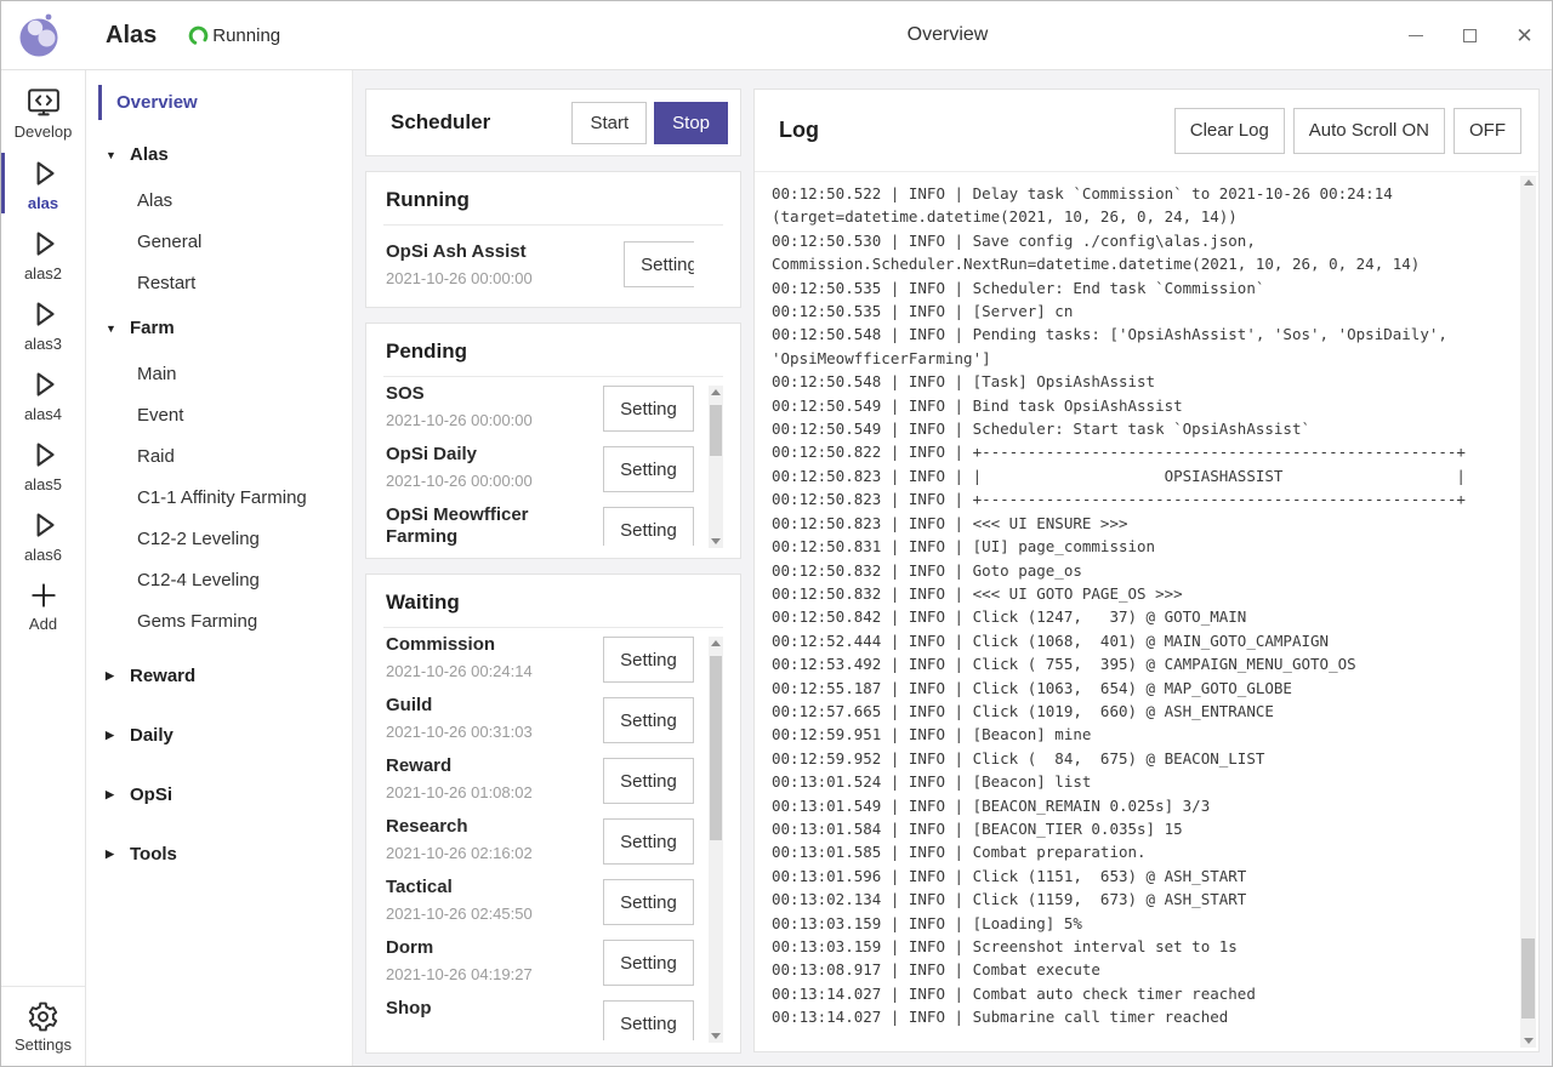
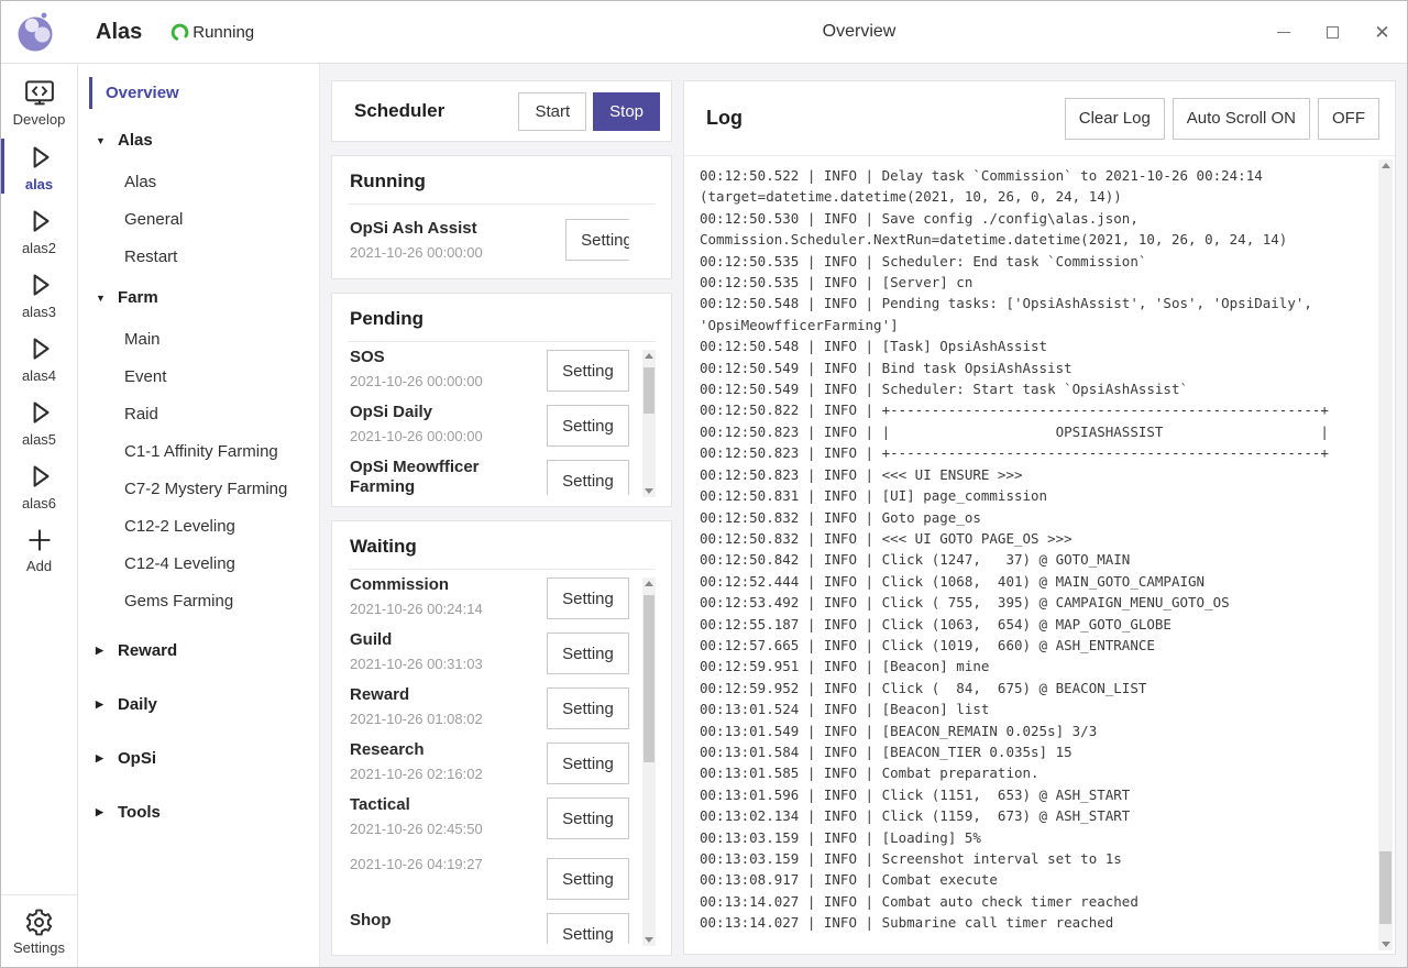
  Alas
  Running
  Overview
  ✕
  Develop
  alas
  alas2
  alas3
  alas4
  alas5
  alas6
  Add
  Settings
  Overview
  ▼
  Alas
  Alas
  General
  Restart
  ▼
  Farm
  Main
  Event
  Raid
  C1-1 Affinity Farming
+ C7-2 Mystery Farming
  C12-2 Leveling
  C12-4 Leveling
  Gems Farming
  ▶
  Reward
  ▶
  Daily
  ▶
  OpSi
  ▶
  Tools
  Scheduler
  Start
  Stop
  Running
  OpSi Ash Assist
  2021-10-26 00:00:00
  Setting
  Pending
  SOS
  2021-10-26 00:00:00
  Setting
  OpSi Daily
  2021-10-26 00:00:00
  Setting
  OpSi Meowfficer Farming
  Setting
  Waiting
  Commission
  2021-10-26 00:24:14
  Setting
  Guild
  2021-10-26 00:31:03
  Setting
  Reward
  2021-10-26 01:08:02
  Setting
  Research
  2021-10-26 02:16:02
  Setting
  Tactical
  2021-10-26 02:45:50
  Setting
- Dorm
  2021-10-26 04:19:27
  Setting
  Shop
  Setting
  Log
  Clear Log
  Auto Scroll ON
  OFF
  00:12:50.522 | INFO | Delay task `Commission` to 2021-10-26 00:24:14 (target=datetime.datetime(2021, 10, 26, 0, 24, 14))
  00:12:50.530 | INFO | Save config ./config\alas.json, Commission.Scheduler.NextRun=datetime.datetime(2021, 10, 26, 0, 24, 14)
  00:12:50.535 | INFO | Scheduler: End task `Commission`
  00:12:50.535 | INFO | [Server] cn
  00:12:50.548 | INFO | Pending tasks: ['OpsiAshAssist', 'Sos', 'OpsiDaily', 'OpsiMeowfficerFarming']
  00:12:50.548 | INFO | [Task] OpsiAshAssist
  00:12:50.549 | INFO | Bind task OpsiAshAssist
  00:12:50.549 | INFO | Scheduler: Start task `OpsiAshAssist`
  00:12:50.822 | INFO | +----------------------------------------------------+
  00:12:50.823 | INFO | | OPSIASHASSIST |
  00:12:50.823 | INFO | +----------------------------------------------------+
  00:12:50.823 | INFO | <<< UI ENSURE >>>
  00:12:50.831 | INFO | [UI] page_commission
  00:12:50.832 | INFO | Goto page_os
  00:12:50.832 | INFO | <<< UI GOTO PAGE_OS >>>
  00:12:50.842 | INFO | Click (1247, 37) @ GOTO_MAIN
  00:12:52.444 | INFO | Click (1068, 401) @ MAIN_GOTO_CAMPAIGN
  00:12:53.492 | INFO | Click ( 755, 395) @ CAMPAIGN_MENU_GOTO_OS
  00:12:55.187 | INFO | Click (1063, 654) @ MAP_GOTO_GLOBE
  00:12:57.665 | INFO | Click (1019, 660) @ ASH_ENTRANCE
  00:12:59.951 | INFO | [Beacon] mine
  00:12:59.952 | INFO | Click ( 84, 675) @ BEACON_LIST
  00:13:01.524 | INFO | [Beacon] list
  00:13:01.549 | INFO | [BEACON_REMAIN 0.025s] 3/3
  00:13:01.584 | INFO | [BEACON_TIER 0.035s] 15
  00:13:01.585 | INFO | Combat preparation.
  00:13:01.596 | INFO | Click (1151, 653) @ ASH_START
  00:13:02.134 | INFO | Click (1159, 673) @ ASH_START
  00:13:03.159 | INFO | [Loading] 5%
  00:13:03.159 | INFO | Screenshot interval set to 1s
  00:13:08.917 | INFO | Combat execute
  00:13:14.027 | INFO | Combat auto check timer reached
  00:13:14.027 | INFO | Submarine call timer reached
